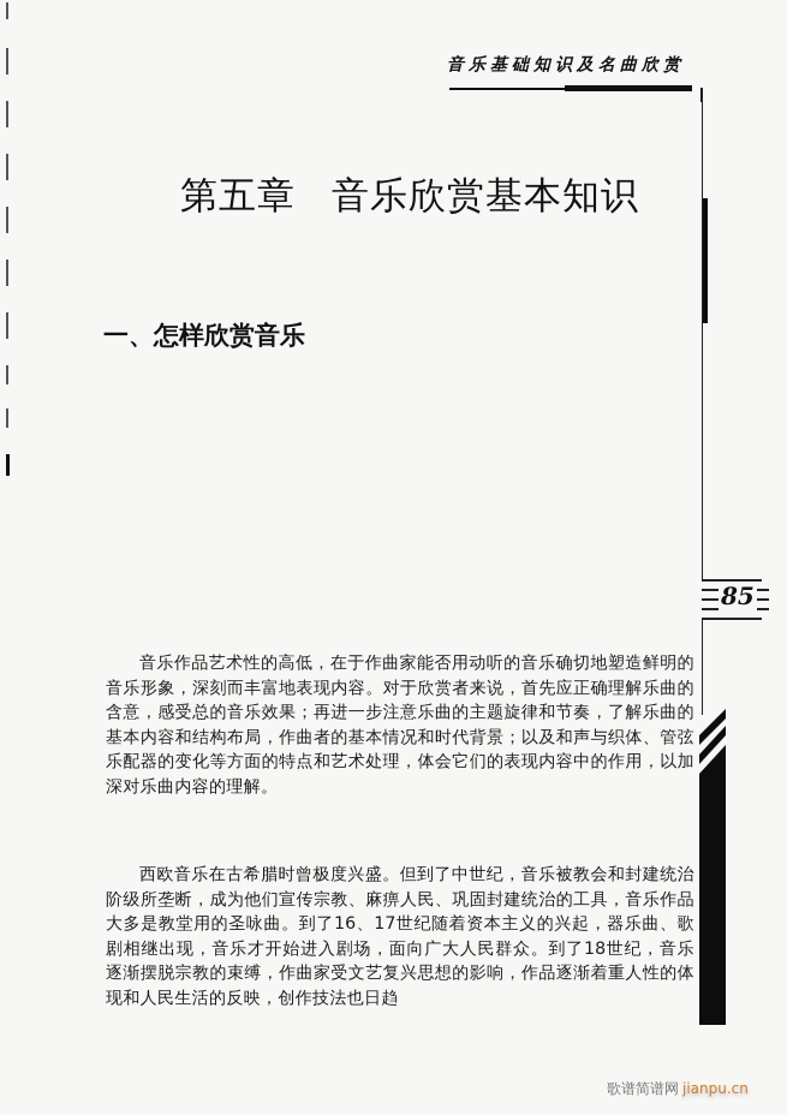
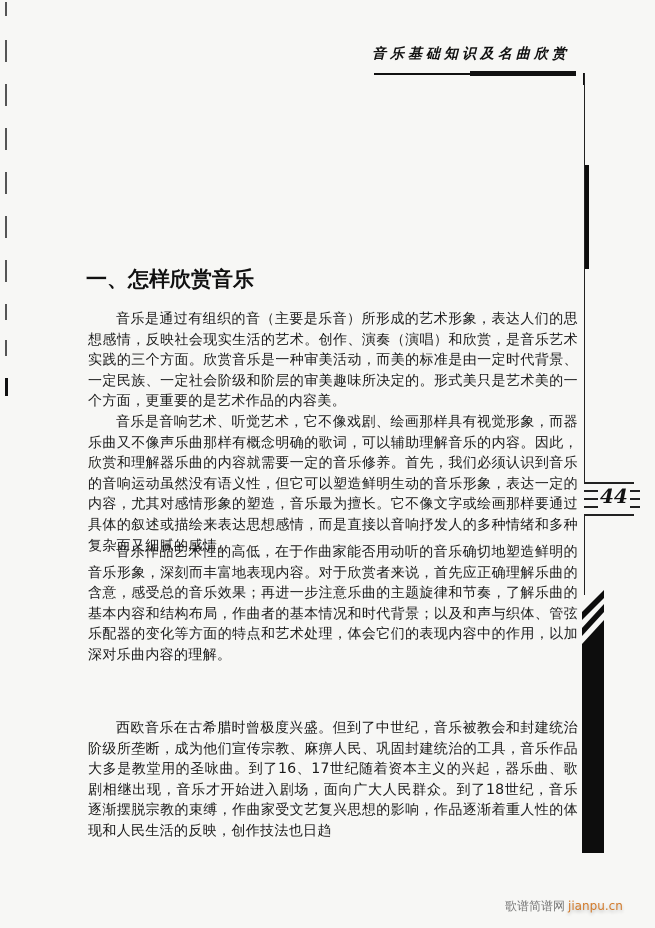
  音乐基础知识及名曲欣赏
- 85
+ 44
- 第五章 音乐欣赏基本知识
  一、怎样欣赏音乐
+ 音乐是通过有组织的音（主要是乐音）所形成的艺术形象，表达人们的思想感情，反映社会现实生活的艺术。创作、演奏（演唱）和欣赏，是音乐艺术实践的三个方面。欣赏音乐是一种审美活动，而美的标准是由一定时代背景、一定民族、一定社会阶级和阶层的审美趣味所决定的。形式美只是艺术美的一个方面，更重要的是艺术作品的内容美。
+ 音乐是音响艺术、听觉艺术，它不像戏剧、绘画那样具有视觉形象，而器乐曲又不像声乐曲那样有概念明确的歌词，可以辅助理解音乐的内容。因此，欣赏和理解器乐曲的内容就需要一定的音乐修养。首先，我们必须认识到音乐的音响运动虽然没有语义性，但它可以塑造鲜明生动的音乐形象，表达一定的内容，尤其对感情形象的塑造，音乐最为擅长。它不像文字或绘画那样要通过具体的叙述或描绘来表达思想感情，而是直接以音响抒发人的多种情绪和多种复杂而又细腻的感情。
  音乐作品艺术性的高低，在于作曲家能否用动听的音乐确切地塑造鲜明的音乐形象，深刻而丰富地表现内容。对于欣赏者来说，首先应正确理解乐曲的含意，感受总的音乐效果；再进一步注意乐曲的主题旋律和节奏，了解乐曲的基本内容和结构布局，作曲者的基本情况和时代背景；以及和声与织体、管弦乐配器的变化等方面的特点和艺术处理，体会它们的表现内容中的作用，以加深对乐曲内容的理解。
  西欧音乐在古希腊时曾极度兴盛。但到了中世纪，音乐被教会和封建统治阶级所垄断，成为他们宣传宗教、麻痹人民、巩固封建统治的工具，音乐作品大多是教堂用的圣咏曲。到了16、17世纪随着资本主义的兴起，器乐曲、歌剧相继出现，音乐才开始进入剧场，面向广大人民群众。到了18世纪，音乐逐渐摆脱宗教的束缚，作曲家受文艺复兴思想的影响，作品逐渐着重人性的体现和人民生活的反映，创作技法也日趋
  歌谱简谱网 jianpu.cn
